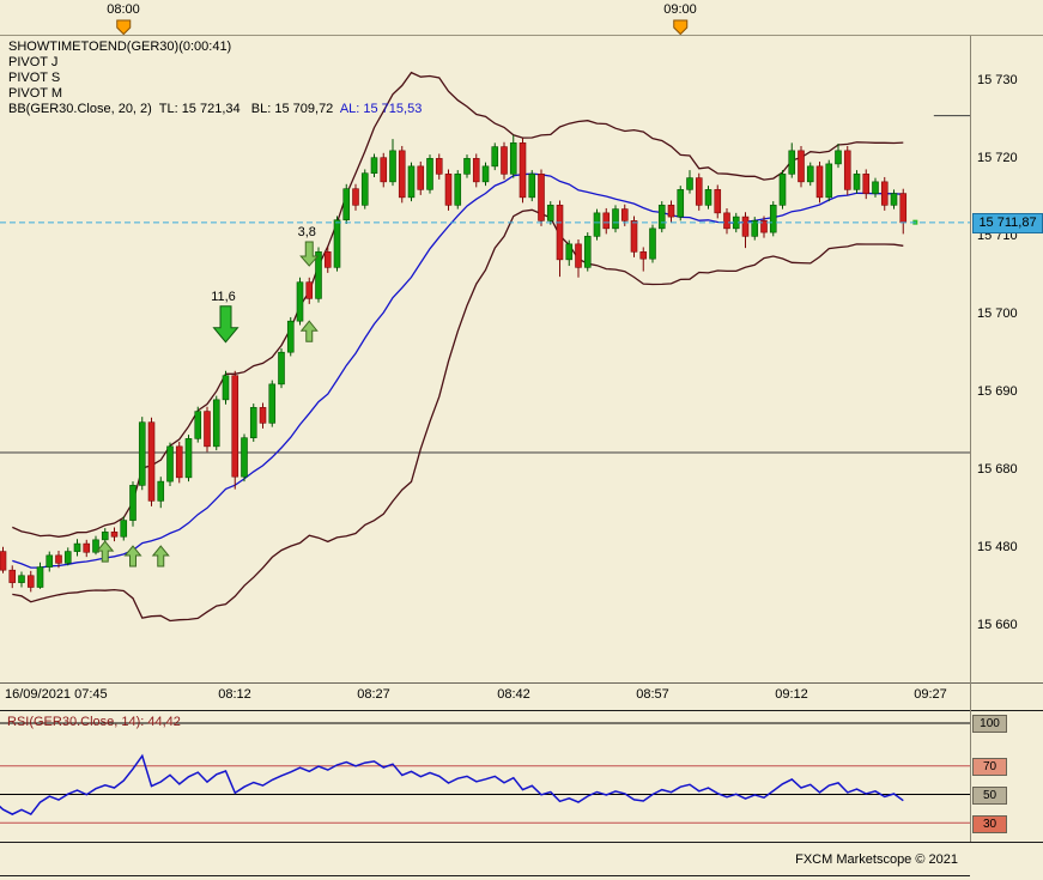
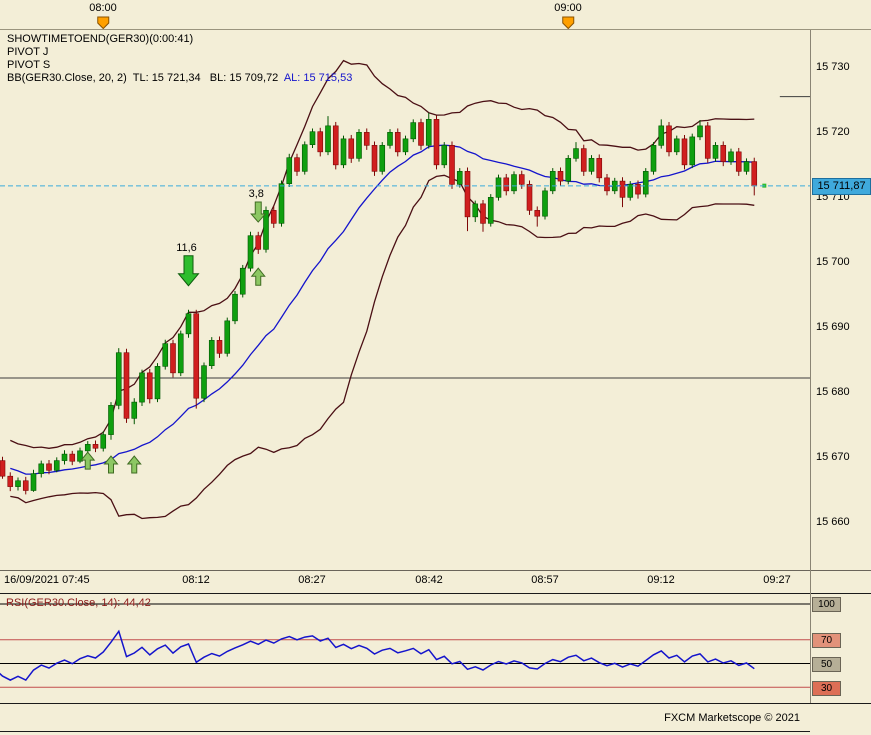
  11,6
  3,8
  08:00
  09:00
  SHOWTIMETOEND(GER30)(0:00:41)
  PIVOT J
  PIVOT S
- PIVOT M
  BB(GER30.Close, 20, 2) TL: 15 721,34 BL: 15 709,72 AL: 15 715,53
  15 730
  15 720
  15 710
  15 700
  15 690
  15 680
- 15 480
+ 15 670
  15 660
  15 711,87
  16/09/2021 07:45
  08:12
  08:27
  08:42
  08:57
  09:12
  09:27
  RSI(GER30.Close, 14): 44,42
  100
  70
  50
  30
  FXCM Marketscope © 2021
